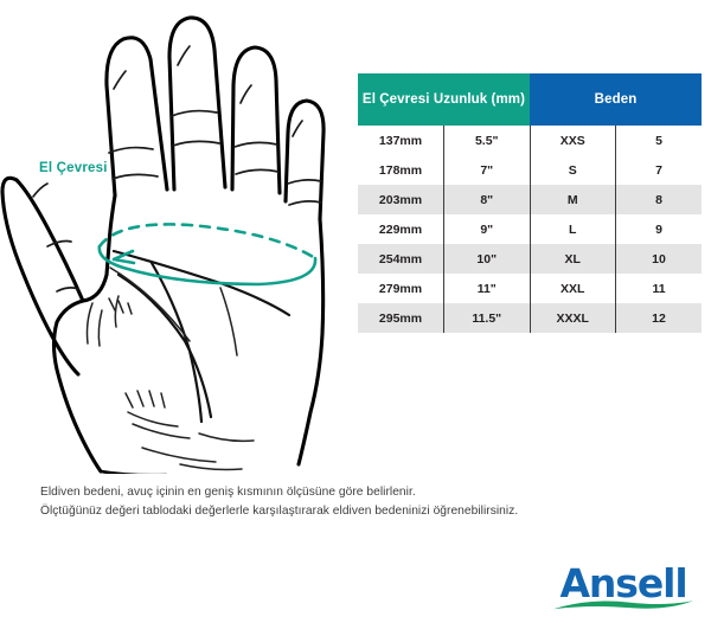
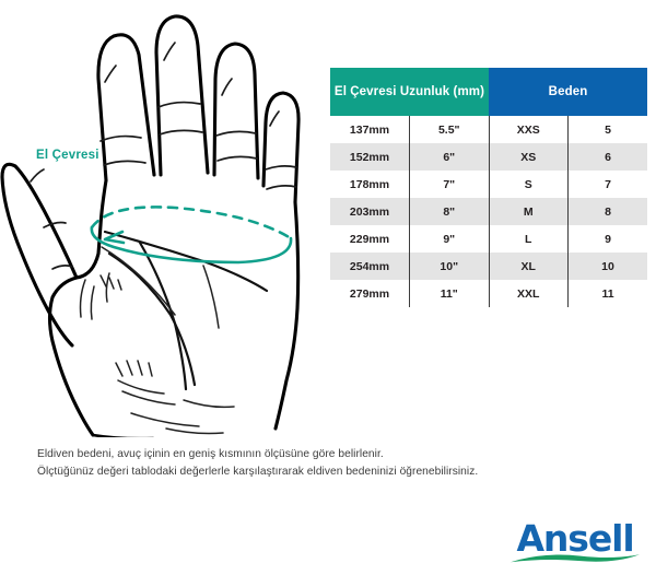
  El Çevresi
  El Çevresi Uzunluk (mm)	Beden
  137mm	5.5"	XXS	5
+ 152mm	6"	XS	6
  178mm	7"	S	7
  203mm	8"	M	8
  229mm	9"	L	9
  254mm	10"	XL	10
  279mm	11"	XXL	11
- 295mm	11.5"	XXXL	12
  Eldiven bedeni, avuç içinin en geniş kısmının ölçüsüne göre belirlenir.
  Ölçtüğünüz değeri tablodaki değerlerle karşılaştırarak eldiven bedeninizi öğrenebilirsiniz.
  Ansell
